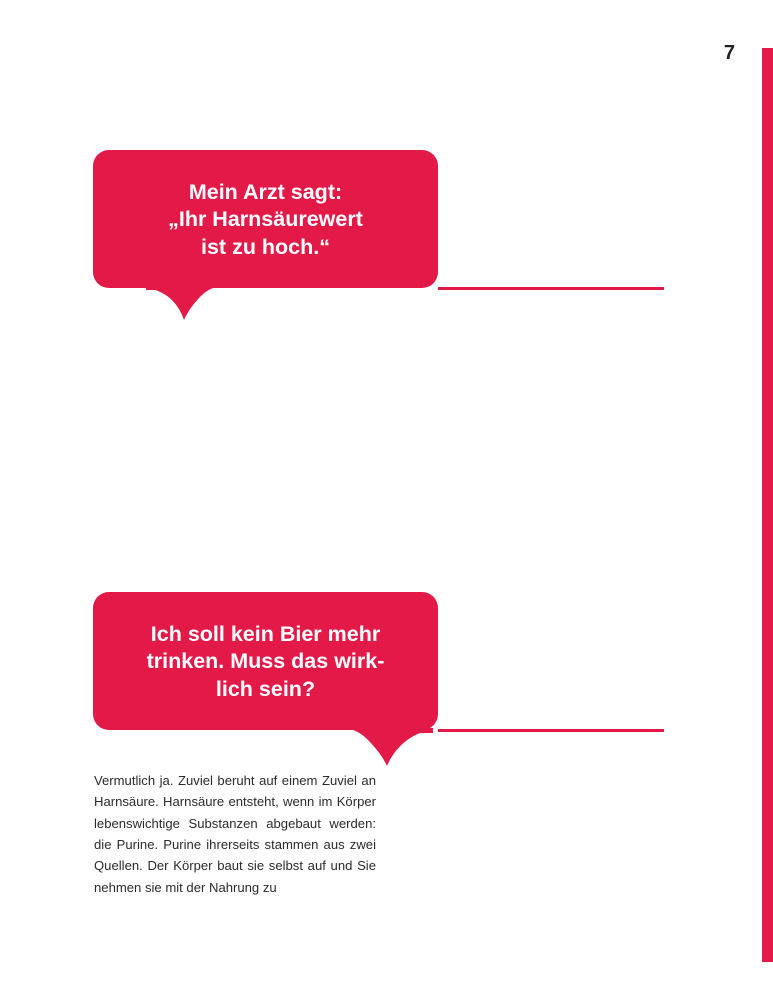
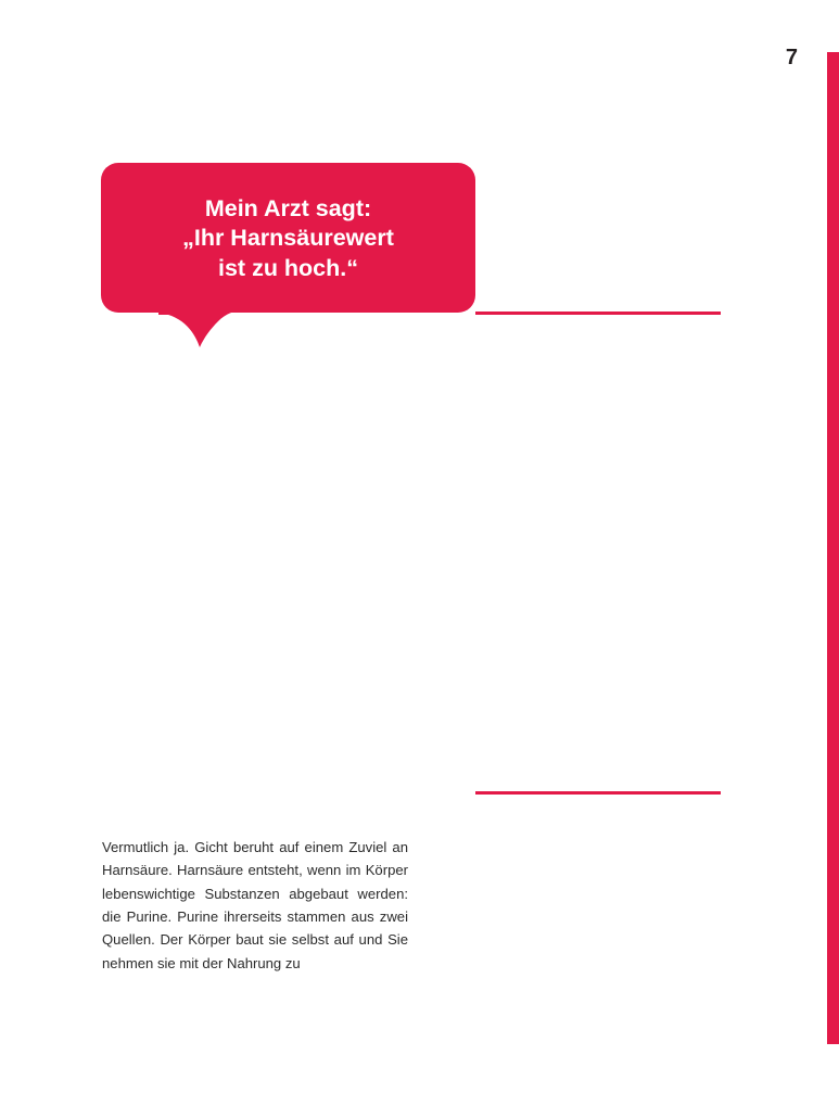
  7
  Mein Arzt sagt:
  „Ihr Harnsäurewert
  ist zu hoch.“
- Ich soll kein Bier mehr
- trinken. Muss das wirk-
- lich sein?
- Vermutlich ja. Zuviel beruht auf einem Zuviel an Harnsäure. Harnsäure entsteht, wenn im Körper lebenswichtige Sub­stanzen abgebaut werden: die Purine. Purine ihrerseits stammen aus zwei Quellen. Der Körper baut sie selbst auf und Sie nehmen sie mit der Nahrung zu
+ Vermutlich ja. Gicht beruht auf einem Zuviel an Harnsäure. Harnsäure entsteht, wenn im Körper lebenswichtige Sub­stanzen abgebaut werden: die Purine. Purine ihrerseits stammen aus zwei Quellen. Der Körper baut sie selbst auf und Sie nehmen sie mit der Nahrung zu
